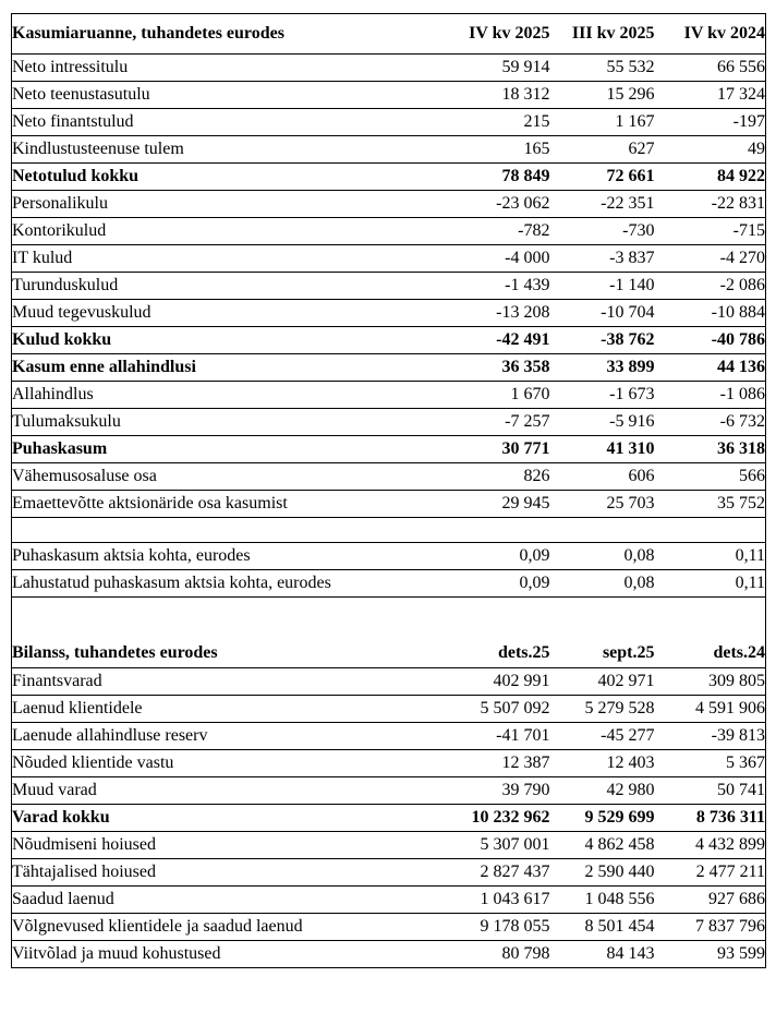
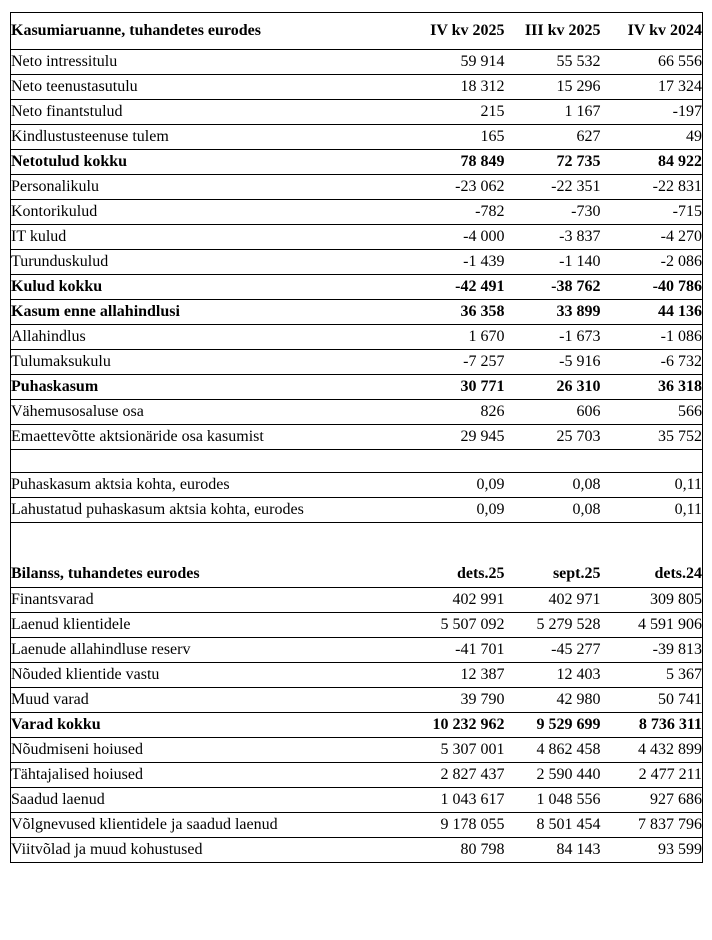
  Kasumiaruanne, tuhandetes eurodes	IV kv 2025	III kv 2025	IV kv 2024
  Neto intressitulu	59 914	55 532	66 556
  Neto teenustasutulu	18 312	15 296	17 324
  Neto finantstulud	215	1 167	-197
  Kindlustusteenuse tulem	165	627	49
- Netotulud kokku	78 849	72 661	84 922
+ Netotulud kokku	78 849	72 735	84 922
  Personalikulu	-23 062	-22 351	-22 831
  Kontorikulud	-782	-730	-715
  IT kulud	-4 000	-3 837	-4 270
  Turunduskulud	-1 439	-1 140	-2 086
- Muud tegevuskulud	-13 208	-10 704	-10 884
  Kulud kokku	-42 491	-38 762	-40 786
  Kasum enne allahindlusi	36 358	33 899	44 136
  Allahindlus	1 670	-1 673	-1 086
  Tulumaksukulu	-7 257	-5 916	-6 732
- Puhaskasum	30 771	41 310	36 318
+ Puhaskasum	30 771	26 310	36 318
  Vähemusosaluse osa	826	606	566
  Emaettevõtte aktsionäride osa kasumist	29 945	25 703	35 752
  Puhaskasum aktsia kohta, eurodes	0,09	0,08	0,11
  Lahustatud puhaskasum aktsia kohta, eurodes	0,09	0,08	0,11
  Bilanss, tuhandetes eurodes	dets.25	sept.25	dets.24
  Finantsvarad	402 991	402 971	309 805
  Laenud klientidele	5 507 092	5 279 528	4 591 906
  Laenude allahindluse reserv	-41 701	-45 277	-39 813
  Nõuded klientide vastu	12 387	12 403	5 367
  Muud varad	39 790	42 980	50 741
  Varad kokku	10 232 962	9 529 699	8 736 311
  Nõudmiseni hoiused	5 307 001	4 862 458	4 432 899
  Tähtajalised hoiused	2 827 437	2 590 440	2 477 211
  Saadud laenud	1 043 617	1 048 556	927 686
  Võlgnevused klientidele ja saadud laenud	9 178 055	8 501 454	7 837 796
  Viitvõlad ja muud kohustused	80 798	84 143	93 599
